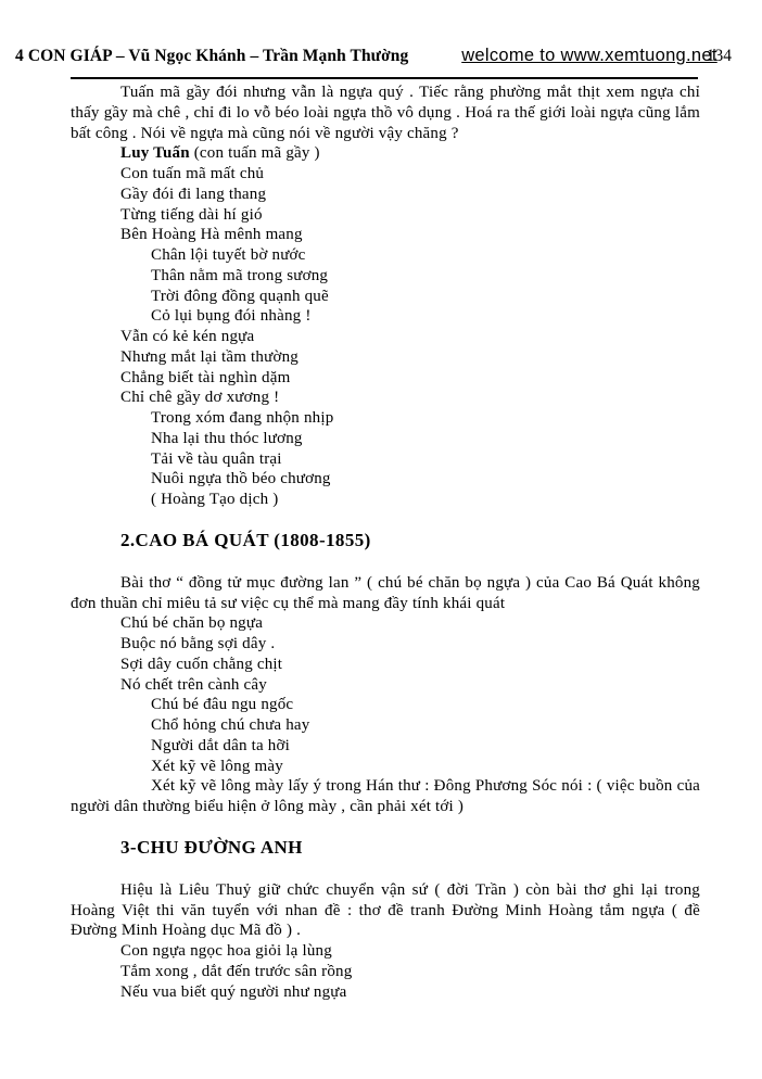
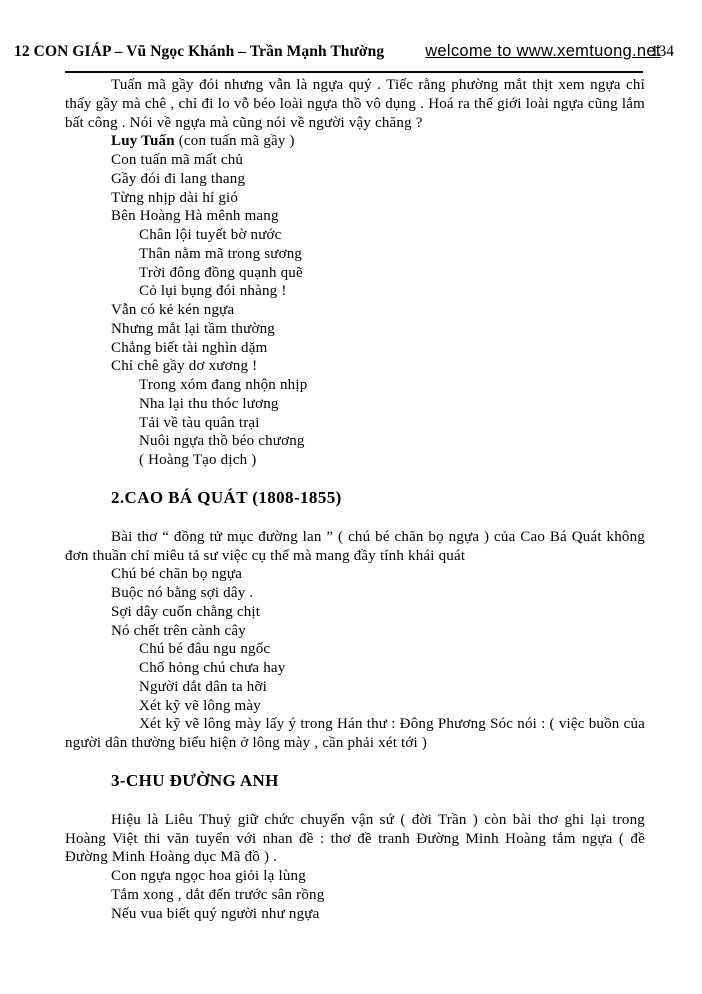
- 4 CON GIÁP – Vũ Ngọc Khánh – Trần Mạnh Thường
+ 12 CON GIÁP – Vũ Ngọc Khánh – Trần Mạnh Thường
  welcome to www.xemtuong.net
  134
  Tuấn mã gầy đói nhưng vẫn là ngựa quý . Tiếc rằng phường mắt thịt xem ngựa chỉ thấy gầy mà chê , chỉ đi lo vỗ béo loài ngựa thồ vô dụng . Hoá ra thế giới loài ngựa cũng lắm bất công . Nói về ngựa mà cũng nói về người vậy chăng ?
  Luy Tuấn (con tuấn mã gầy )
  Con tuấn mã mất chủ
  Gầy đói đi lang thang
- Từng tiếng dài hí gió
+ Từng nhịp dài hí gió
  Bên Hoàng Hà mênh mang
  Chân lội tuyết bờ nước
  Thân nằm mã trong sương
  Trời đông đồng quạnh quẽ
  Cỏ lụi bụng đói nhàng !
  Vẫn có kẻ kén ngựa
  Nhưng mắt lại tầm thường
  Chẳng biết tài nghìn dặm
  Chỉ chê gầy dơ xương !
  Trong xóm đang nhộn nhịp
  Nha lại thu thóc lương
  Tải về tàu quân trại
  Nuôi ngựa thồ béo chương
  ( Hoàng Tạo dịch )
  2.CAO BÁ QUÁT (1808-1855)
  Bài thơ “ đồng tử mục đường lan ” ( chú bé chăn bọ ngựa ) của Cao Bá Quát không đơn thuần chỉ miêu tả sư việc cụ thể mà mang đầy tính khái quát
  Chú bé chăn bọ ngựa
  Buộc nó bằng sợi dây .
  Sợi dây cuốn chằng chịt
  Nó chết trên cành cây
  Chú bé đâu ngu ngốc
  Chổ hỏng chú chưa hay
  Người dắt dân ta hỡi
  Xét kỹ vẽ lông mày
  Xét kỹ vẽ lông mày lấy ý trong Hán thư : Đông Phương Sóc nói : ( việc buồn của người dân thường biểu hiện ở lông mày , cần phải xét tới )
  3-CHU ĐƯỜNG ANH
  Hiệu là Liêu Thuỷ giữ chức chuyển vận sứ ( đời Trần ) còn bài thơ ghi lại trong Hoàng Việt thi văn tuyển với nhan đề : thơ đề tranh Đường Minh Hoàng tắm ngựa ( đề Đường Minh Hoàng dục Mã đồ ) .
  Con ngựa ngọc hoa giỏi lạ lùng
  Tắm xong , dắt đến trước sân rồng
  Nếu vua biết quý người như ngựa
